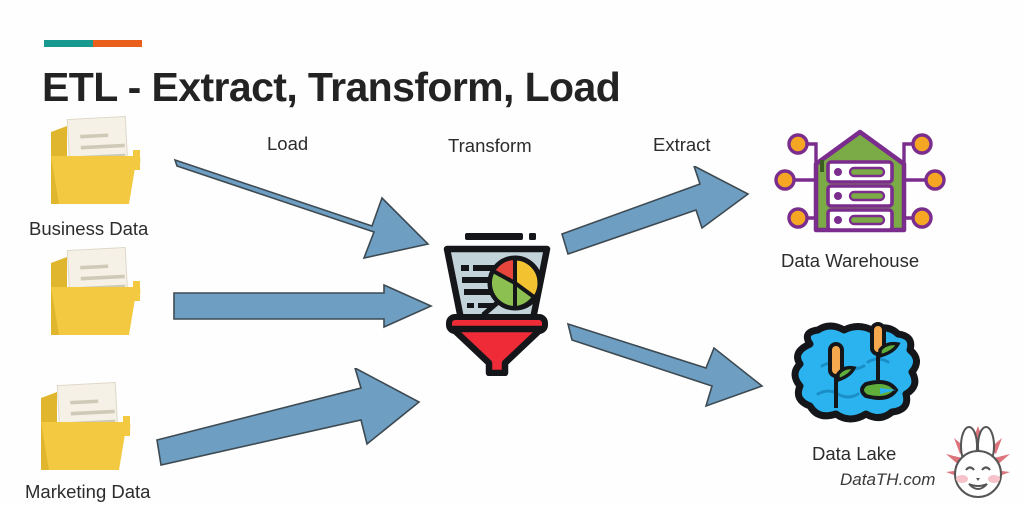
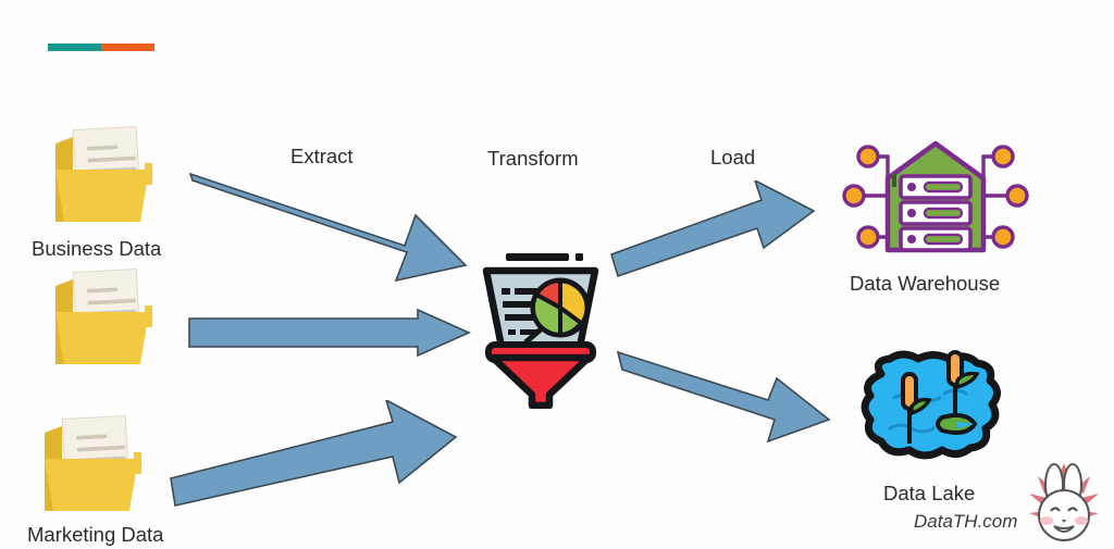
- ETL - Extract, Transform, Load
- Load
+ Extract
  Transform
- Extract
+ Load
  Business Data
  Marketing Data
  Data Warehouse
  Data Lake
  DataTH.com
